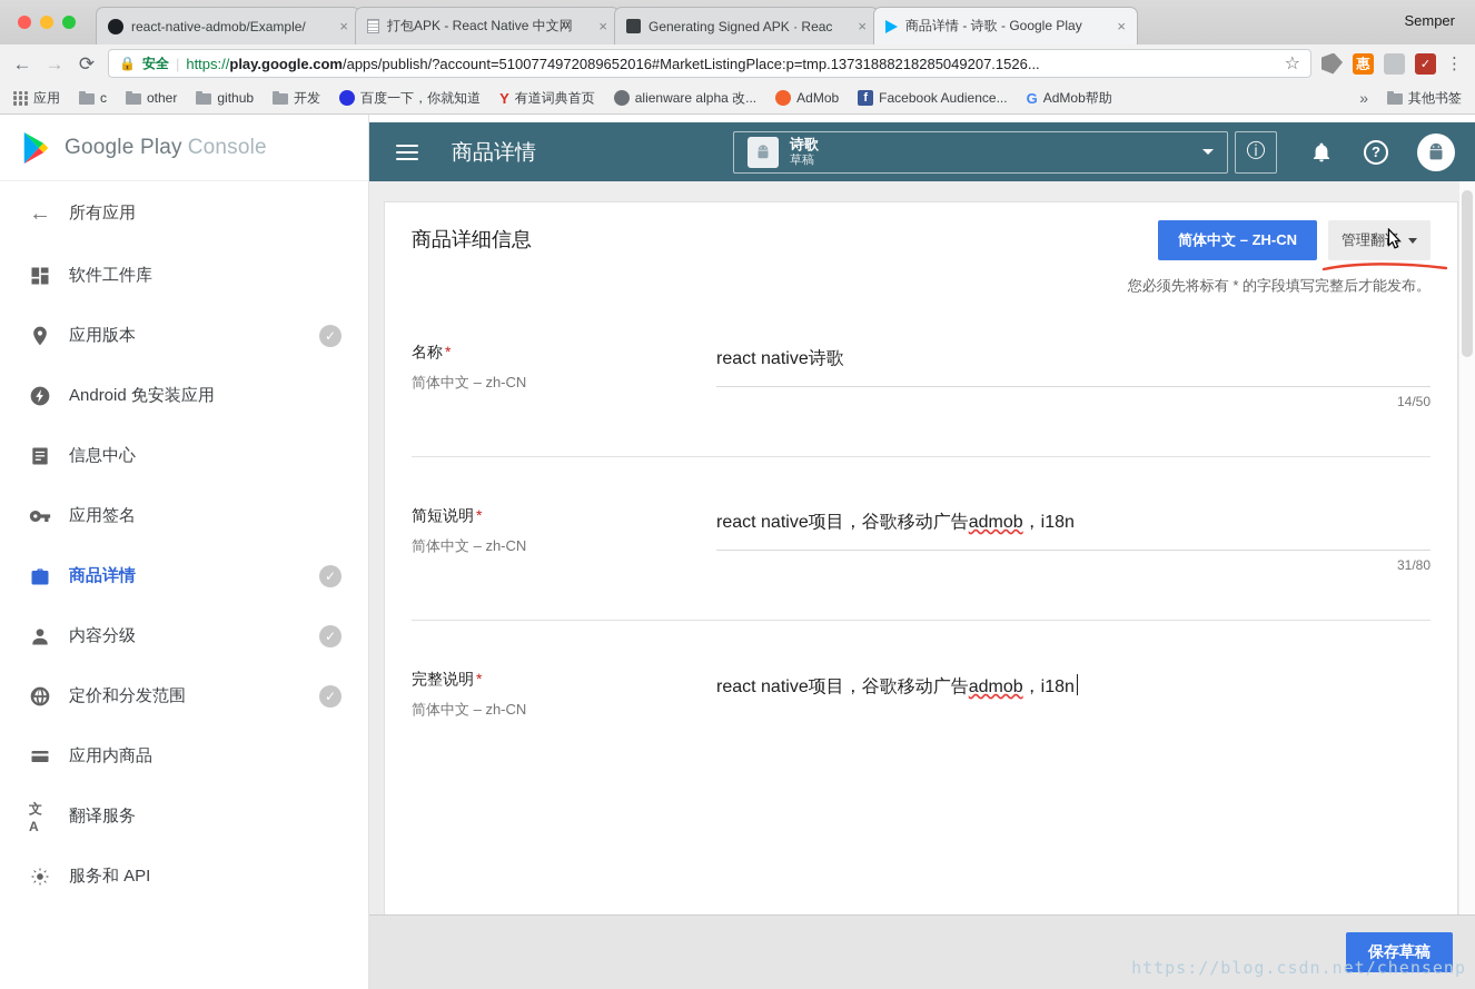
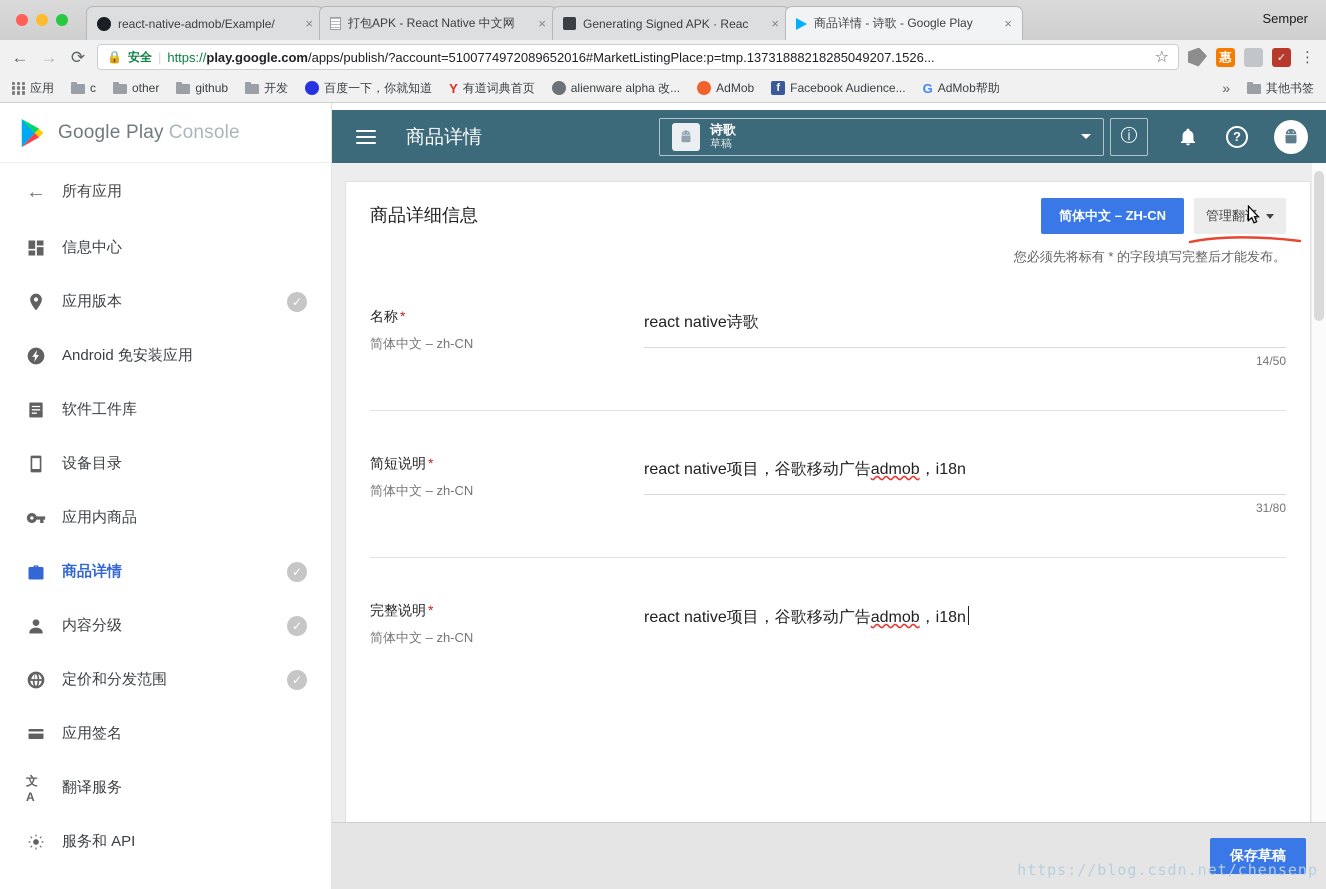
  react-native-admob/Example/
  ×
  打包APK - React Native 中文网
  ×
  Generating Signed APK · Reac
  ×
  商品详情 - 诗歌 - Google Play
  ×
  Semper
  ←
  →
  ⟳
  🔒
  安全
  |
  https://play.google.com/apps/publish/?account=5100774972089652016#MarketListingPlace:p=tmp.13731888218285049207.1526...
  ☆
  惠
  ✓
  ⋮
  应用
  c
  other
  github
  开发
  百度一下，你就知道
  Y
  有道词典首页
  alienware alpha 改...
  AdMob
  f
  Facebook Audience...
  G
  AdMob帮助
  »
  其他书签
  Google Play Console
  ←
  所有应用
- 软件工件库
+ 信息中心
  应用版本
  ✓
  Android 免安装应用
- 信息中心
+ 软件工件库
+ 设备目录
- 应用签名
+ 应用内商品
  商品详情
  ✓
  内容分级
  ✓
  定价和分发范围
  ✓
- 应用内商品
+ 应用签名
  文A
  翻译服务
  服务和 API
  商品详情
  诗歌
  草稿
  ⓘ
  ?
  商品详细信息
  简体中文 – ZH-CN
  管理翻
  您必须先将标有 * 的字段填写完整后才能发布。
  名称 *
  简体中文 – zh-CN
  react native诗歌
  14/50
  简短说明 *
  简体中文 – zh-CN
  react native项目，谷歌移动广告admob，i18n
  31/80
  完整说明 *
  简体中文 – zh-CN
  react native项目，谷歌移动广告admob，i18n
  保存草稿
  https://blog.csdn.net/chensenp
